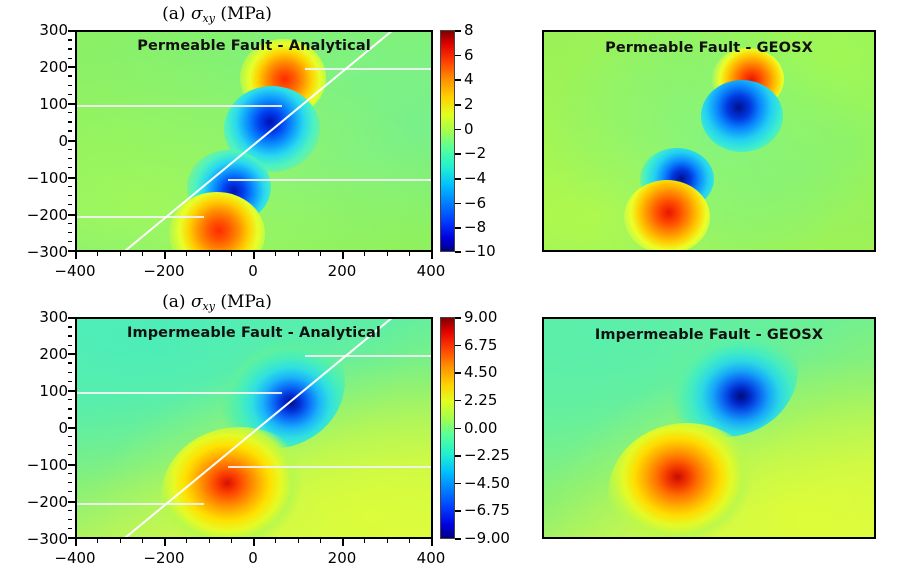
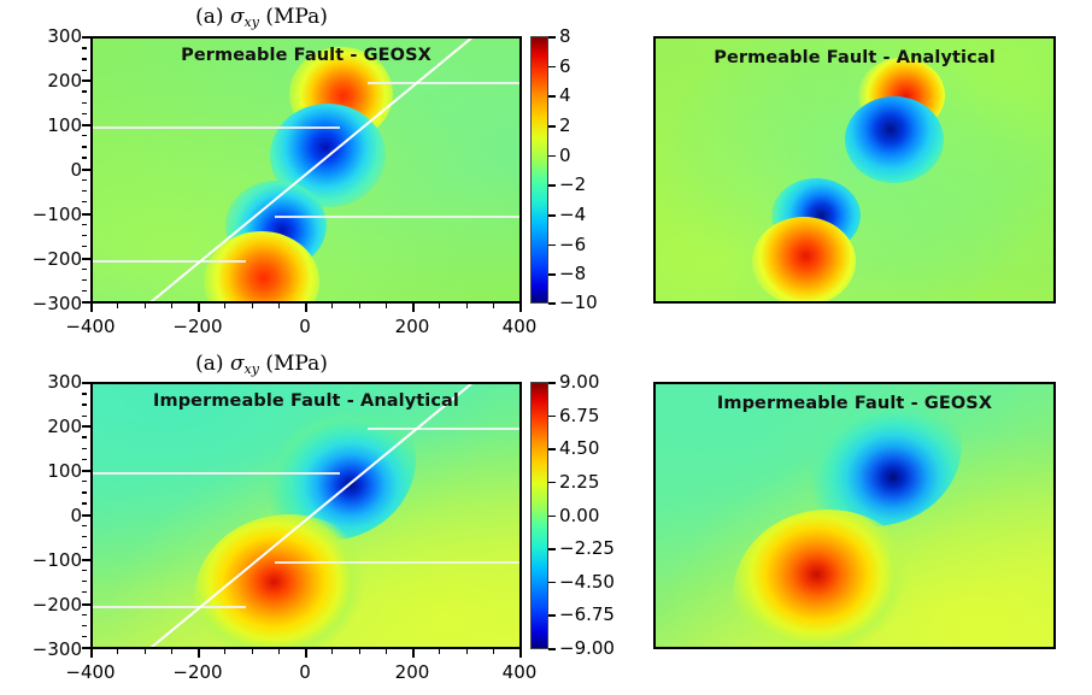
  (a) σxy (MPa)
  300
  200
  100
  0
  −100
  −200
  −300
- Permeable Fault - Analytical
+ Permeable Fault - GEOSX
  −400
  −200
  0
  200
  400
  8
  6
  4
  2
  0
  −2
  −4
  −6
  −8
  −10
- Permeable Fault - GEOSX
+ Permeable Fault - Analytical
  (a) σxy (MPa)
  300
  200
  100
  0
  −100
  −200
  −300
  Impermeable Fault - Analytical
  −400
  −200
  0
  200
  400
  9.00
  6.75
  4.50
  2.25
  0.00
  −2.25
  −4.50
  −6.75
  −9.00
  Impermeable Fault - GEOSX
